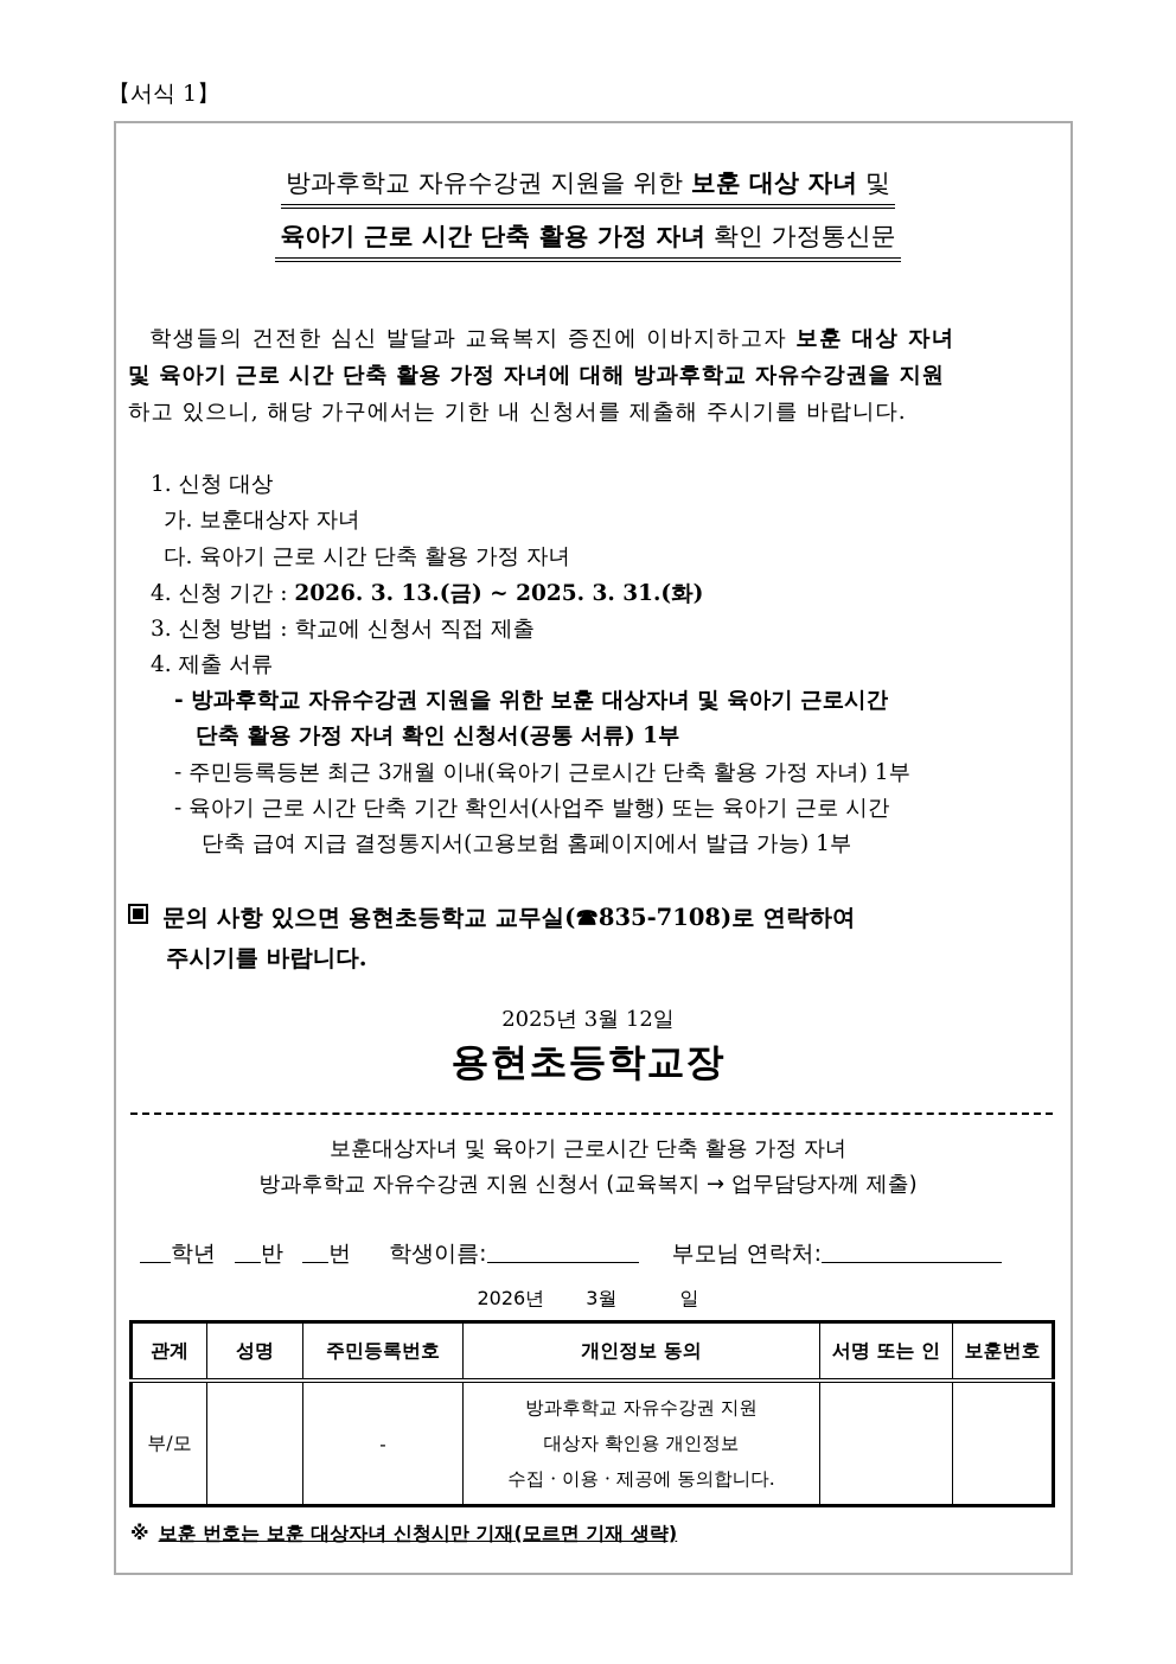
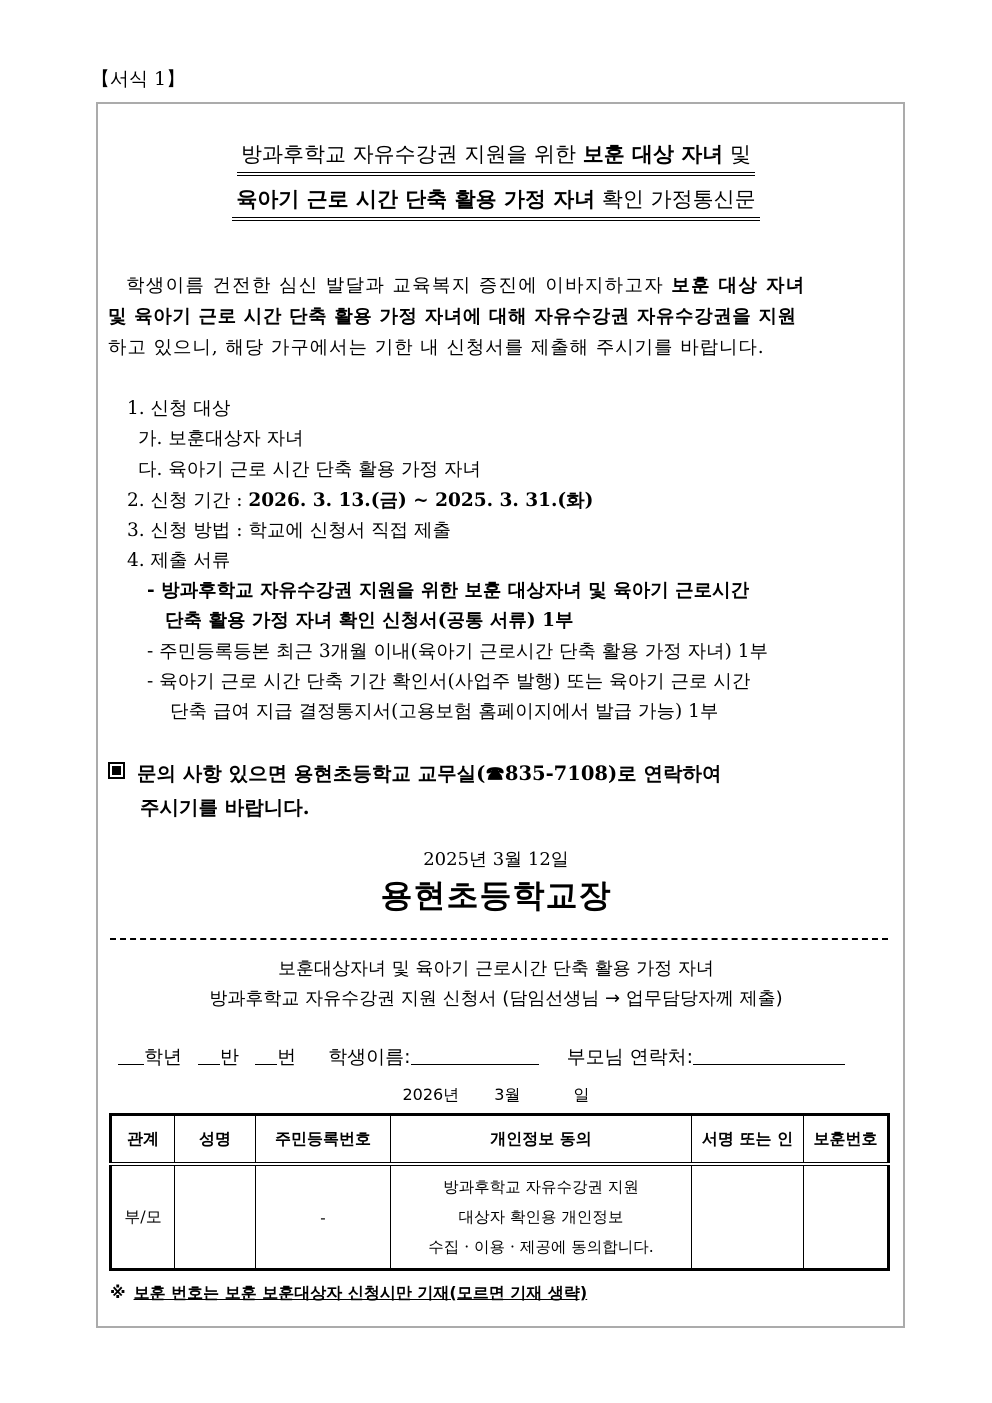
  【서식 1】
  방과후학교 자유수강권 지원을 위한 보훈 대상 자녀 및
  육아기 근로 시간 단축 활용 가정 자녀 확인 가정통신문
- 학생들의 건전한 심신 발달과 교육복지 증진에 이바지하고자 보훈 대상 자녀
+ 학생이름 건전한 심신 발달과 교육복지 증진에 이바지하고자 보훈 대상 자녀
- 및 육아기 근로 시간 단축 활용 가정 자녀에 대해 방과후학교 자유수강권을 지원
+ 및 육아기 근로 시간 단축 활용 가정 자녀에 대해 자유수강권 자유수강권을 지원
  하고 있으니, 해당 가구에서는 기한 내 신청서를 제출해 주시기를 바랍니다.
  1. 신청 대상
  가. 보훈대상자 자녀
  다. 육아기 근로 시간 단축 활용 가정 자녀
- 4. 신청 기간 : 2026. 3. 13.(금) ~ 2025. 3. 31.(화)
+ 2. 신청 기간 : 2026. 3. 13.(금) ~ 2025. 3. 31.(화)
  3. 신청 방법 : 학교에 신청서 직접 제출
  4. 제출 서류
  - 방과후학교 자유수강권 지원을 위한 보훈 대상자녀 및 육아기 근로시간
  단축 활용 가정 자녀 확인 신청서(공통 서류) 1부
  - 주민등록등본 최근 3개월 이내(육아기 근로시간 단축 활용 가정 자녀) 1부
  - 육아기 근로 시간 단축 기간 확인서(사업주 발행) 또는 육아기 근로 시간
  단축 급여 지급 결정통지서(고용보험 홈페이지에서 발급 가능) 1부
  문의 사항 있으면 용현초등학교 교무실(☎835-7108)로 연락하여
  주시기를 바랍니다.
  2025년 3월 12일
  용현초등학교장
  보훈대상자녀 및 육아기 근로시간 단축 활용 가정 자녀
- 방과후학교 자유수강권 지원 신청서 (교육복지 → 업무담당자께 제출)
+ 방과후학교 자유수강권 지원 신청서 (담임선생님 → 업무담당자께 제출)
  학년 반 번 학생이름: 부모님 연락처:
  2026년 3월 일
  관계	성명	주민등록번호	개인정보 동의	서명 또는 인	보훈번호
  부/모		-	방과후학교 자유수강권 지원 대상자 확인용 개인정보 수집 · 이용 · 제공에 동의합니다.
- ※ 보훈 번호는 보훈 대상자녀 신청시만 기재(모르면 기재 생략)
+ ※ 보훈 번호는 보훈 보훈대상자 신청시만 기재(모르면 기재 생략)
